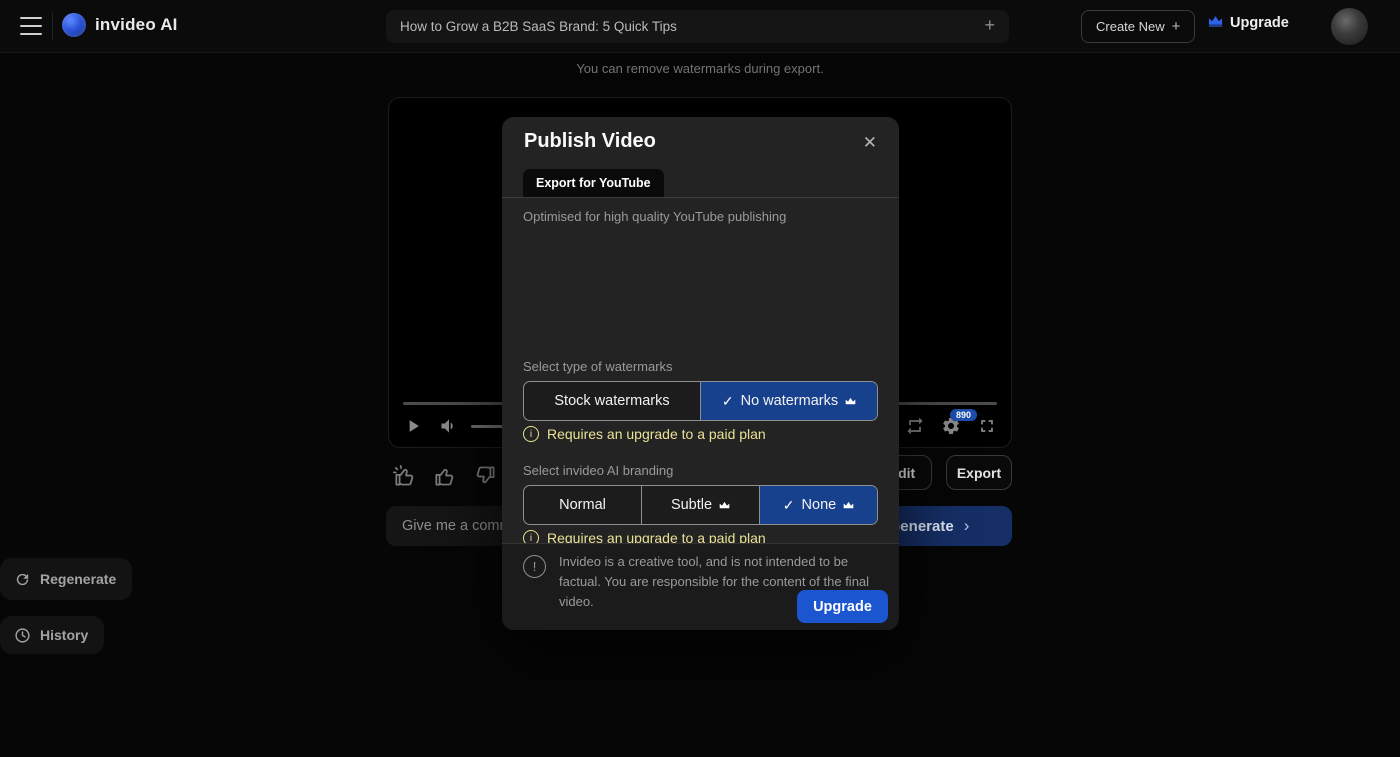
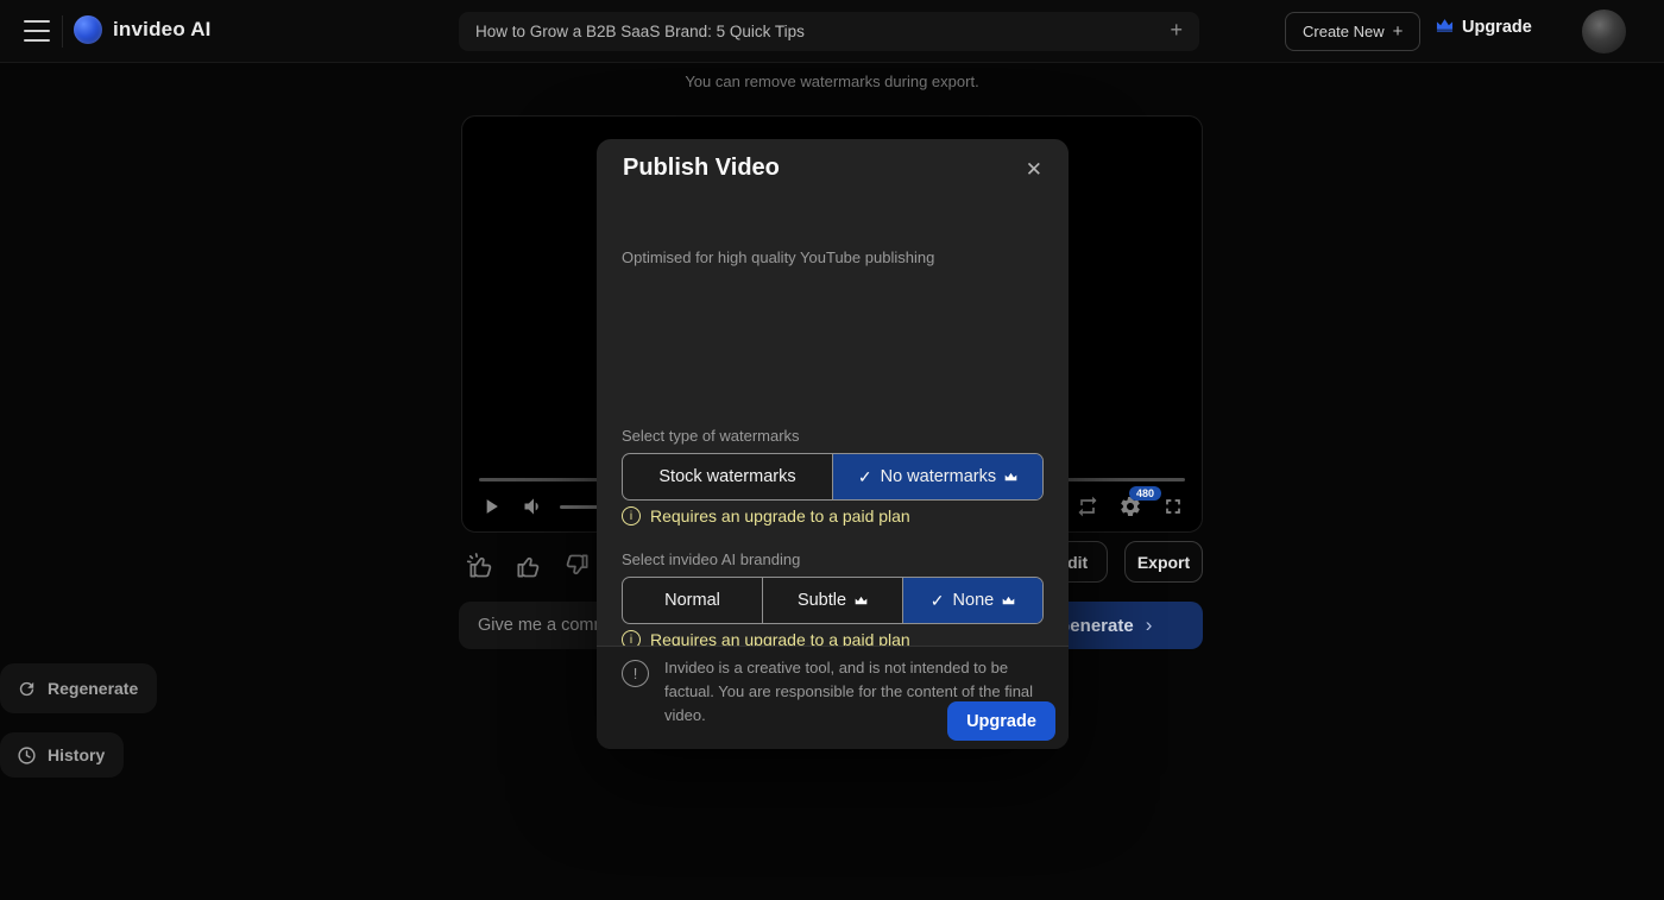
  invideo AI
  How to Grow a B2B SaaS Brand: 5 Quick Tips
  +
  Create New
  +
  Upgrade
  You can remove watermarks during export.
- 890
+ 480
  dit
  Export
  enerate
  ›
  Regenerate
  History
  Publish Video
  ✕
- Export for YouTube
  Optimised for high quality YouTube publishing
  Select type of watermarks
  Stock watermarks
  ✓
  No watermarks
  i
  Requires an upgrade to a paid plan
  Select invideo AI branding
  Normal
  Subtle
  ✓
  None
  i
  Requires an upgrade to a paid plan
  !
  Invideo is a creative tool, and is not intended to be factual. You are responsible for the content of the final video.
  Upgrade
